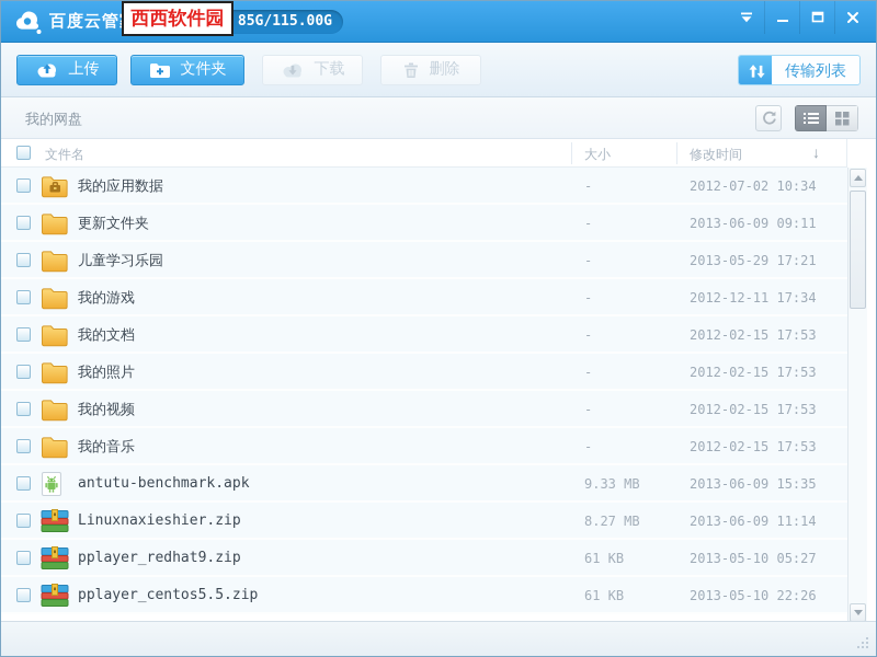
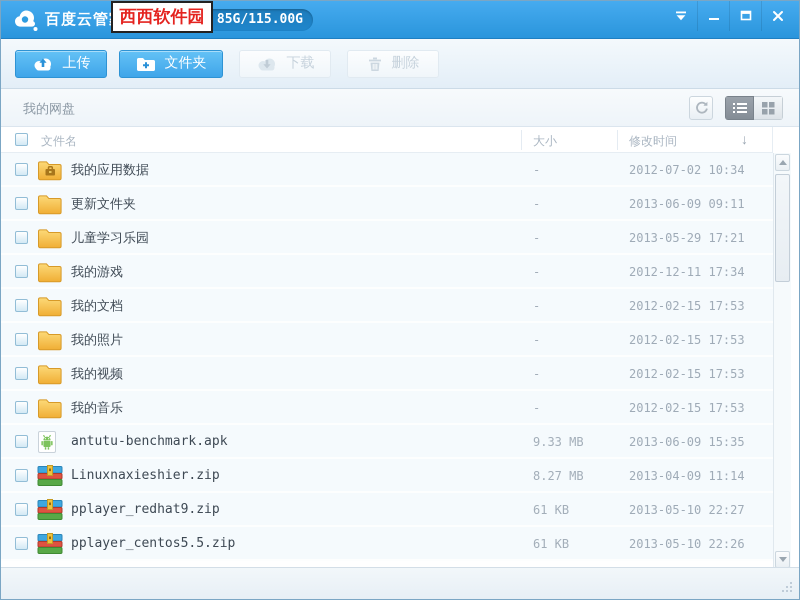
  百度云管
  85G/115.00G
  西西软件园
  上传
  文件夹
  下载
  删除
- 传输列表
  我的网盘
  文件名
  大小
  修改时间
  ↓
  我的应用数据
  -
  2012-07-02 10:34
  更新文件夹
  -
  2013-06-09 09:11
  儿童学习乐园
  -
  2013-05-29 17:21
  我的游戏
  -
  2012-12-11 17:34
  我的文档
  -
  2012-02-15 17:53
  我的照片
  -
  2012-02-15 17:53
  我的视频
  -
  2012-02-15 17:53
  我的音乐
  -
  2012-02-15 17:53
  antutu-benchmark.apk
  9.33 MB
  2013-06-09 15:35
  Linuxnaxieshier.zip
  8.27 MB
- 2013-06-09 11:14
+ 2013-04-09 11:14
  pplayer_redhat9.zip
  61 KB
- 2013-05-10 05:27
+ 2013-05-10 22:27
  pplayer_centos5.5.zip
  61 KB
  2013-05-10 22:26
